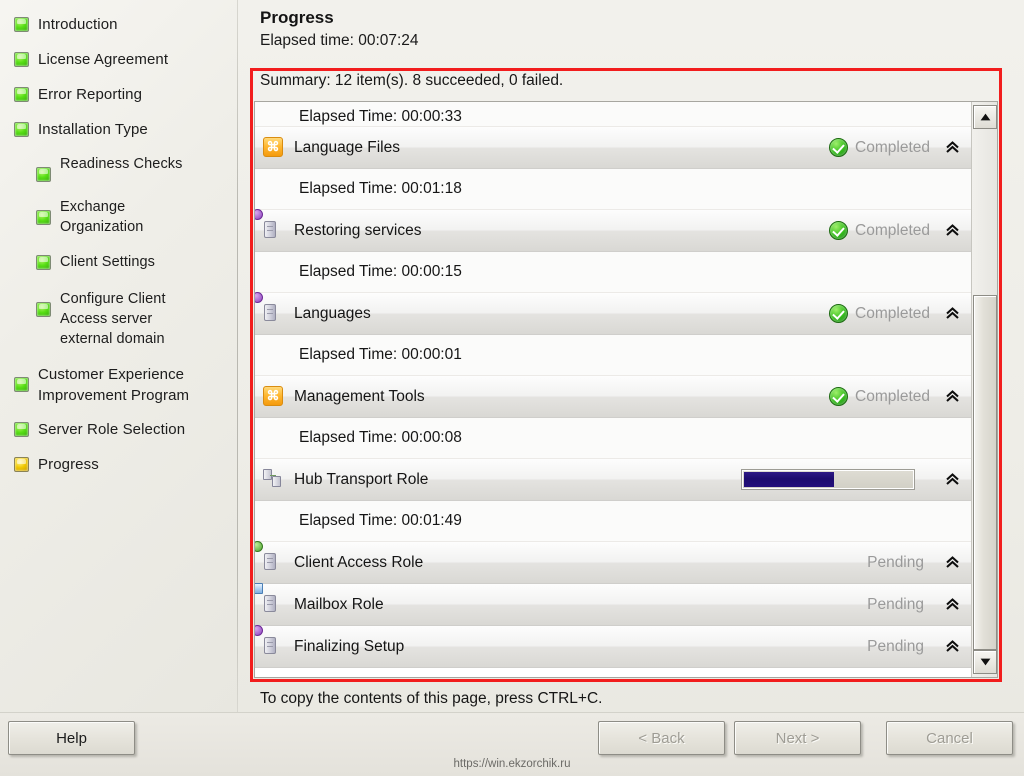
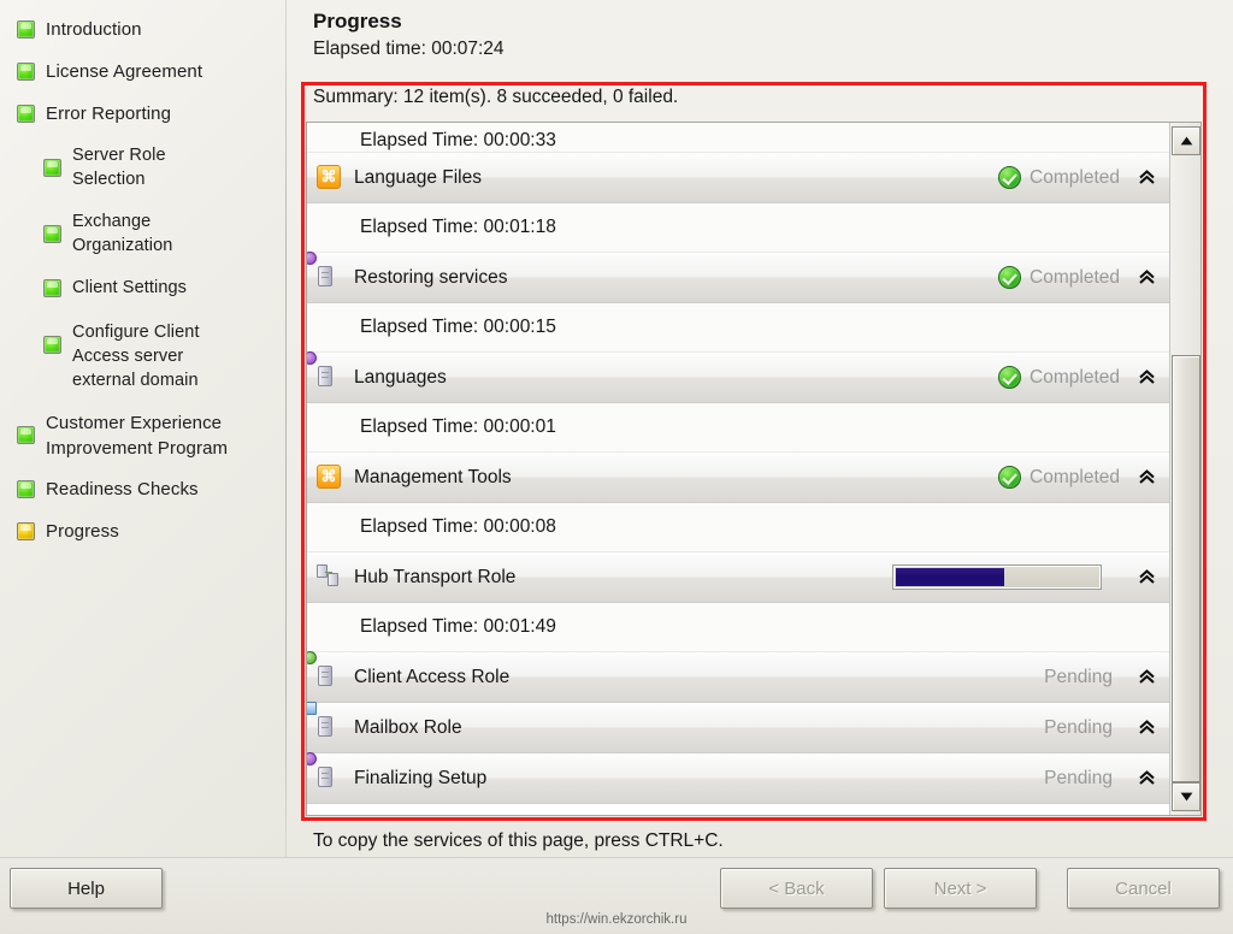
  Introduction
  License Agreement
  Error Reporting
- Installation Type
- Readiness Checks
+ Server Role Selection
  Exchange Organization
  Client Settings
  Configure Client Access server external domain
  Customer Experience Improvement Program
- Server Role Selection
+ Readiness Checks
  Progress
  Help
  Progress
  Elapsed time: 00:07:24
  Summary: 12 item(s). 8 succeeded, 0 failed.
  Elapsed Time: 00:00:33
  ⌘
  Language Files
  Completed
  Elapsed Time: 00:01:18
  Restoring services
  Completed
  Elapsed Time: 00:00:15
  Languages
  Completed
  Elapsed Time: 00:00:01
  ⌘
  Management Tools
  Completed
  Elapsed Time: 00:00:08
  Hub Transport Role
  Elapsed Time: 00:01:49
  Client Access Role
  Pending
  Mailbox Role
  Pending
  Finalizing Setup
  Pending
- To copy the contents of this page, press CTRL+C.
+ To copy the services of this page, press CTRL+C.
  < Back
  Next >
  Cancel
  https://win.ekzorchik.ru
